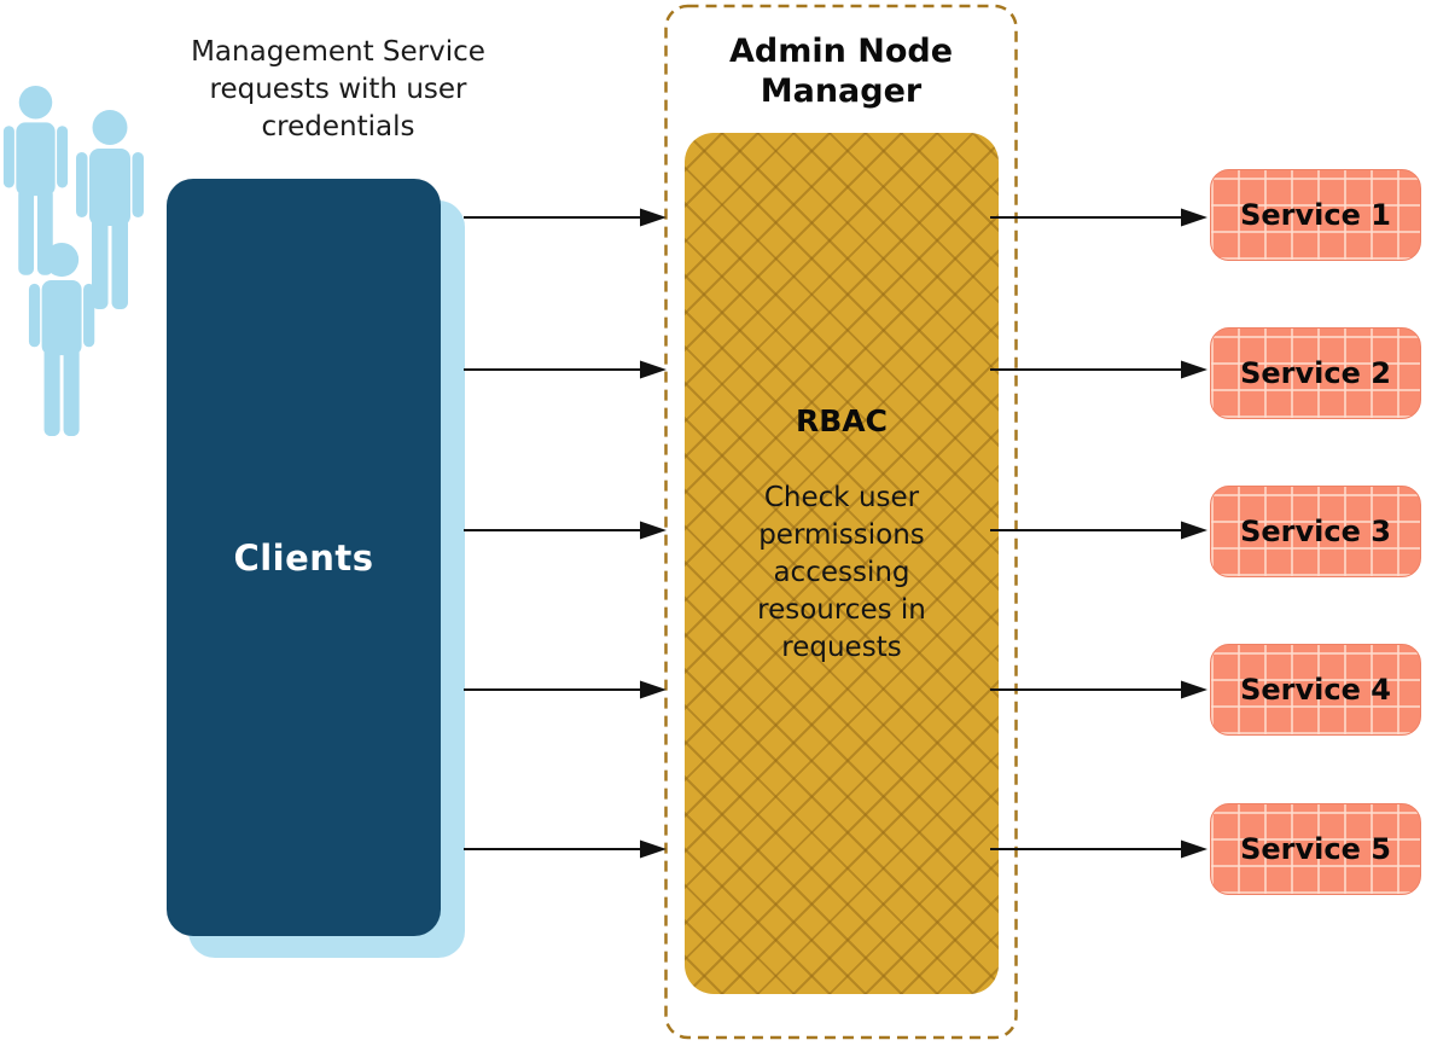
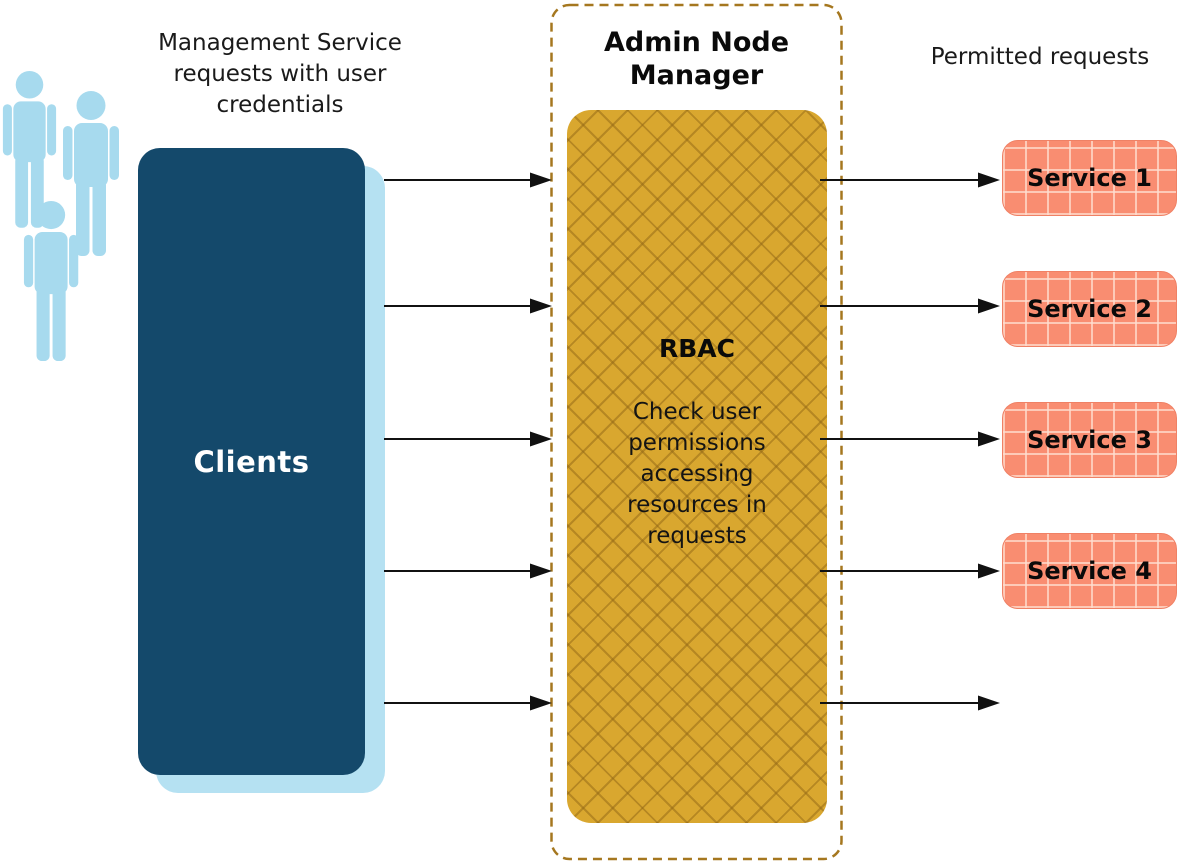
  Management Service
  requests with user
  credentials
  Clients
  Admin Node
  Manager
  RBAC
  Check user
  permissions
  accessing
  resources in
  requests
+ Permitted requests
  Service 1
  Service 2
  Service 3
  Service 4
- Service 5
